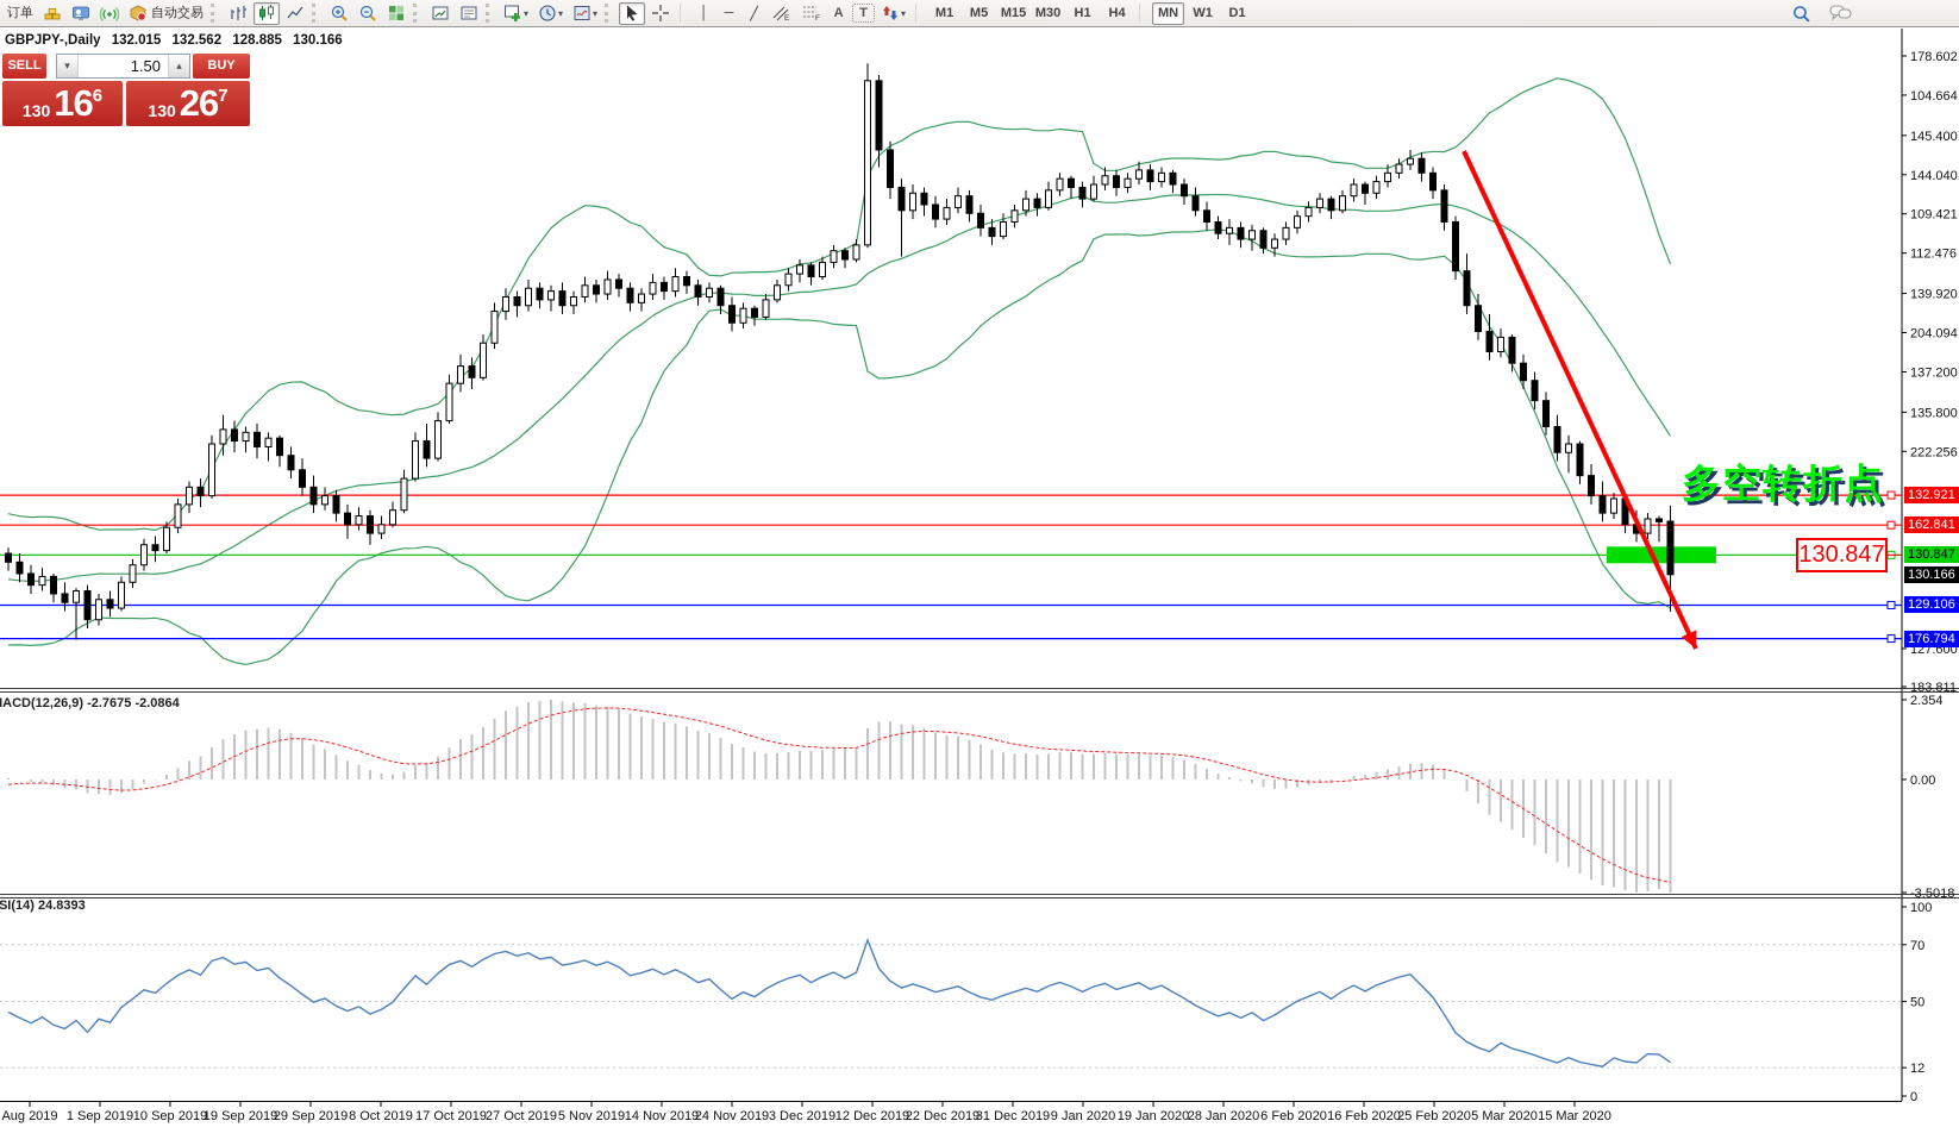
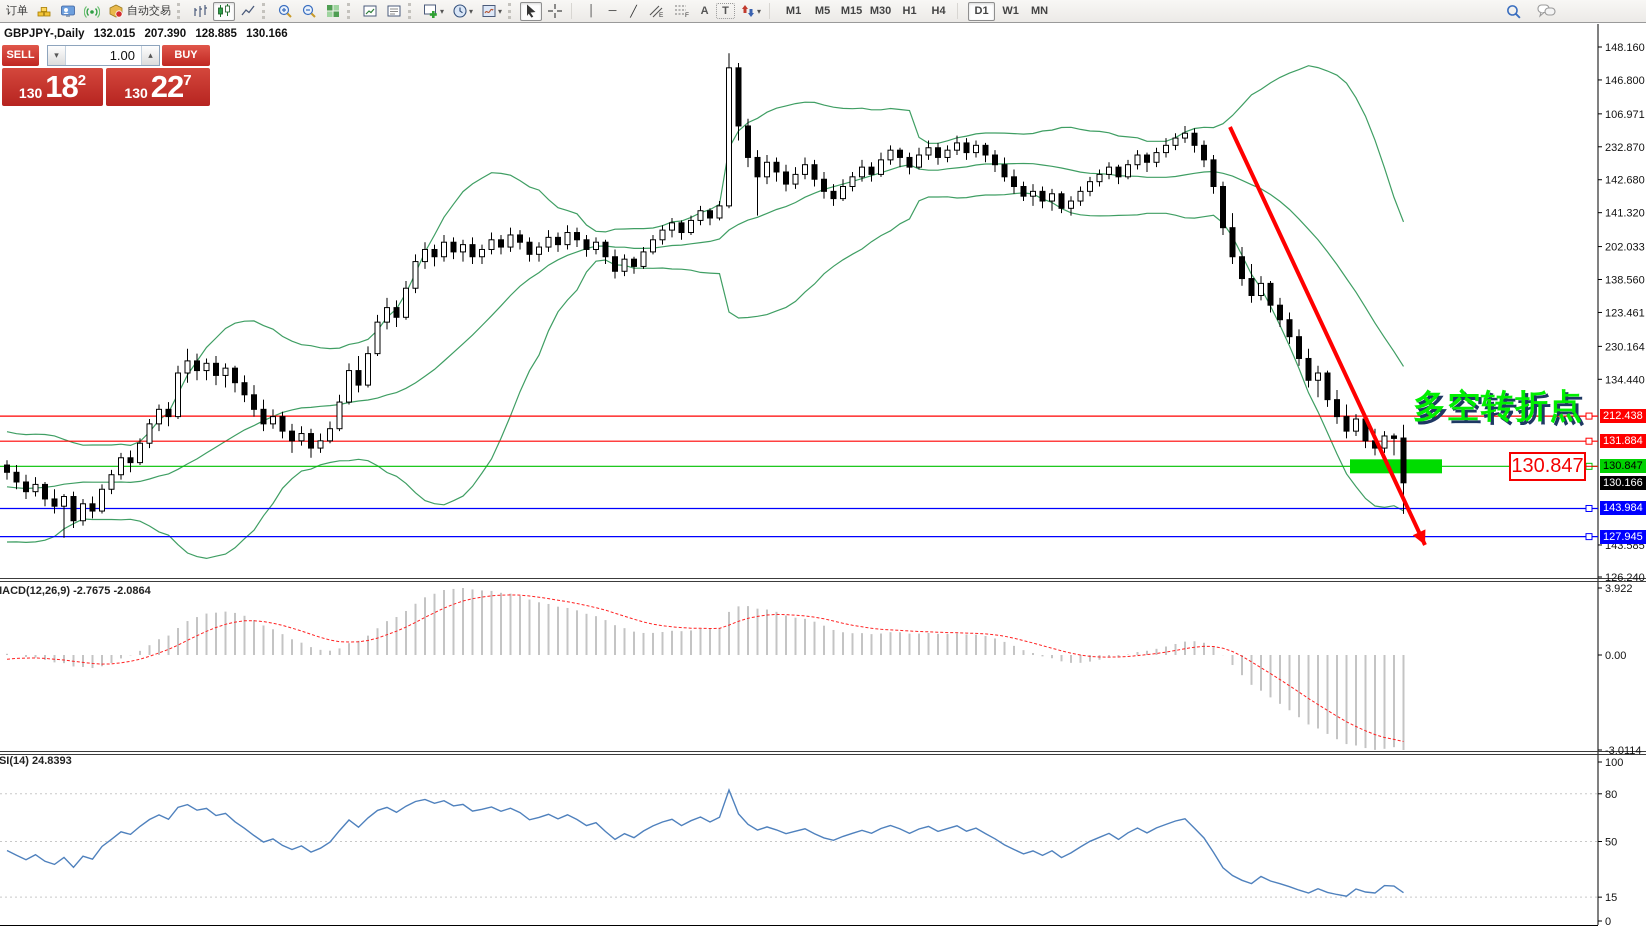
  订单
  自动交易
  ▾
  ▾
  ▾
  │
  ─
  ╱
  A
  T
  ▾
  M1
  M5
  M15
  M30
  H1
  H4
- MN
+ D1
  W1
- D1
+ MN
- 178.602
+ 148.160
- 104.664
+ 146.800
- 145.400
+ 106.971
- 144.040
+ 232.870
- 109.421
+ 142.680
- 112.476
+ 141.320
- 139.920
+ 202.033
- 204.094
+ 138.560
- 137.200
+ 123.461
- 135.800
+ 230.164
- 222.256
+ 134.440
- 127.600
+ 143.585
- 183.811
+ 126.240
- 2.354
+ 3.922
  0.00
- -3.5018
+ -3.0114
  100
- 70
+ 80
  50
- 12
+ 15
  0
- Aug 2019
- 1 Sep 2019
- 10 Sep 2019
- 19 Sep 2019
- 29 Sep 2019
- 8 Oct 2019
- 17 Oct 2019
- 27 Oct 2019
- 5 Nov 2019
- 14 Nov 2019
- 24 Nov 2019
- 3 Dec 2019
- 12 Dec 2019
- 22 Dec 2019
- 31 Dec 2019
- 9 Jan 2020
- 19 Jan 2020
- 28 Jan 2020
- 6 Feb 2020
- 16 Feb 2020
- 25 Feb 2020
- 5 Mar 2020
- 15 Mar 2020
- GBPJPY-,Daily 132.015 132.562 128.885 130.166
+ GBPJPY-,Daily 132.015 207.390 128.885 130.166
  ACD(12,26,9) -2.7675 -2.0864
  SI(14) 24.8393
  SELL
  ▾
- 1.50
+ 1.00
  ▴
  BUY
  130
- 16
+ 18
- 6
+ 2
  130
- 26
+ 22
  7
  多空转折点
  130.847
- 132.921
+ 212.438
- 162.841
+ 131.884
  130.847
- 129.106
+ 143.984
- 176.794
+ 127.945
  130.166
